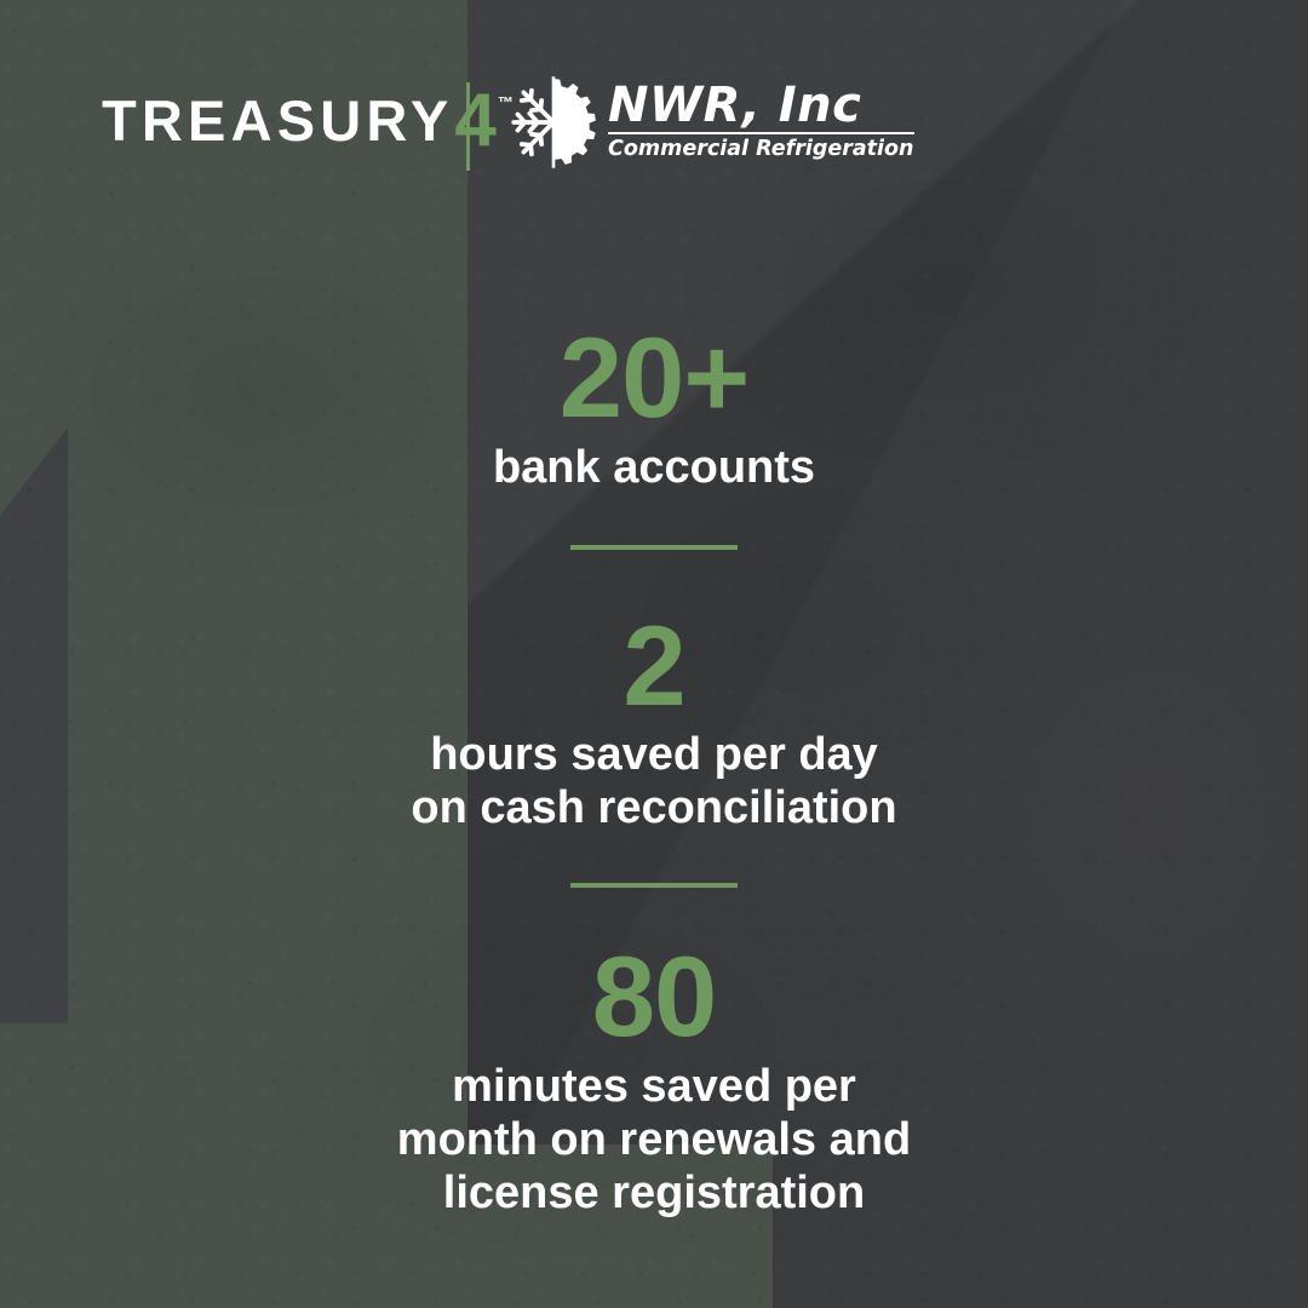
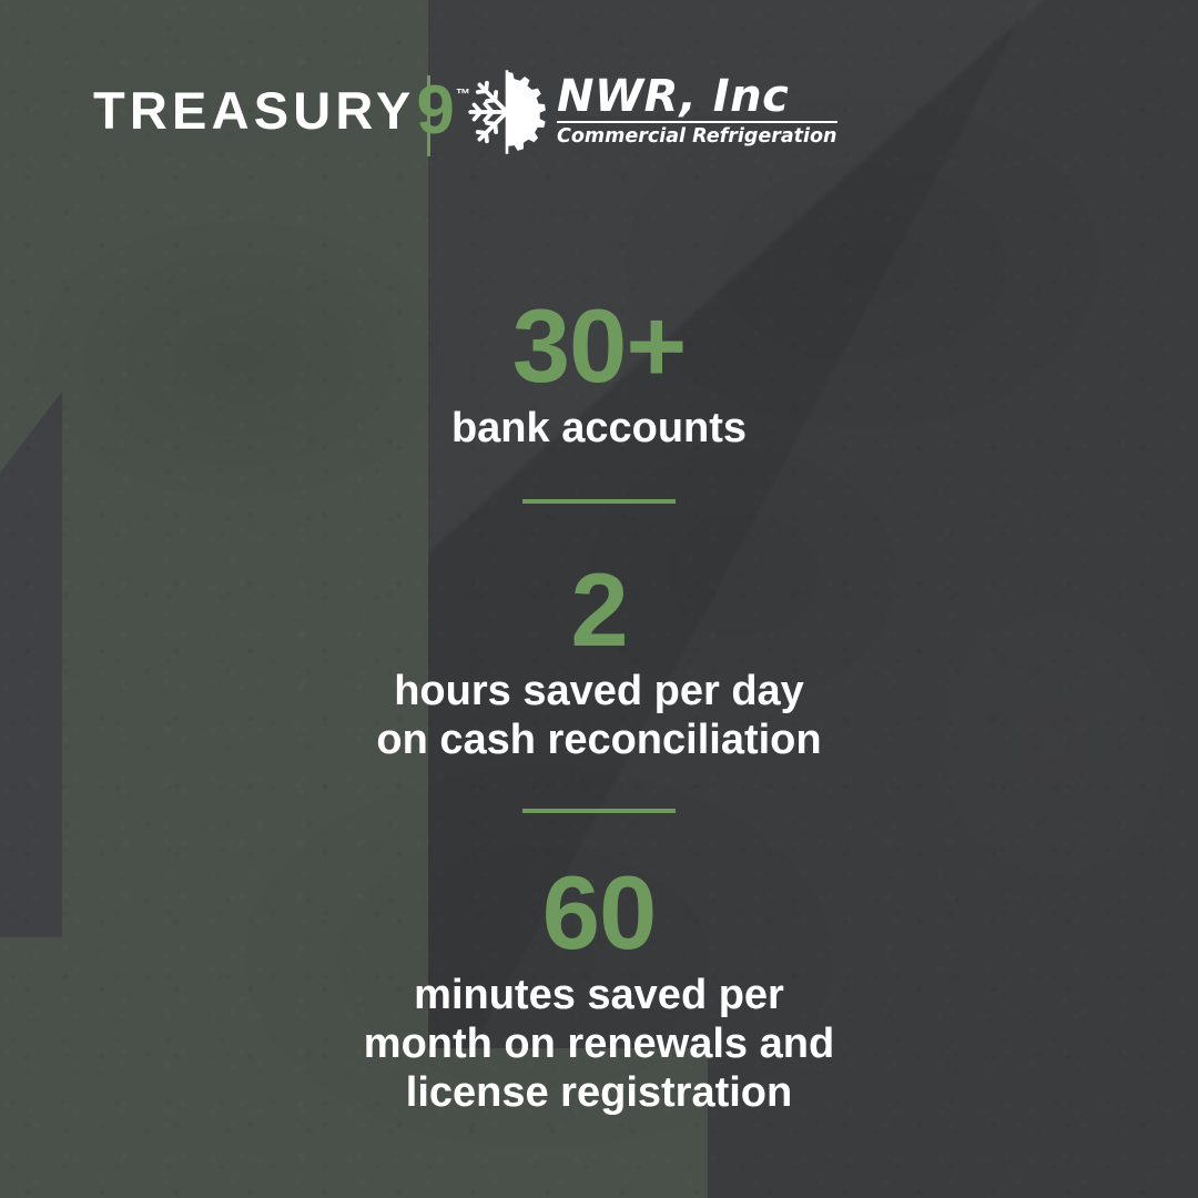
  TREASURY
- 4
+ 9
  ™
  NWR, Inc
  Commercial Refrigeration
- 20+
+ 30+
  bank accounts
  2
  hours saved per day
  on cash reconciliation
- 80
+ 60
  minutes saved per
  month on renewals and
  license registration
